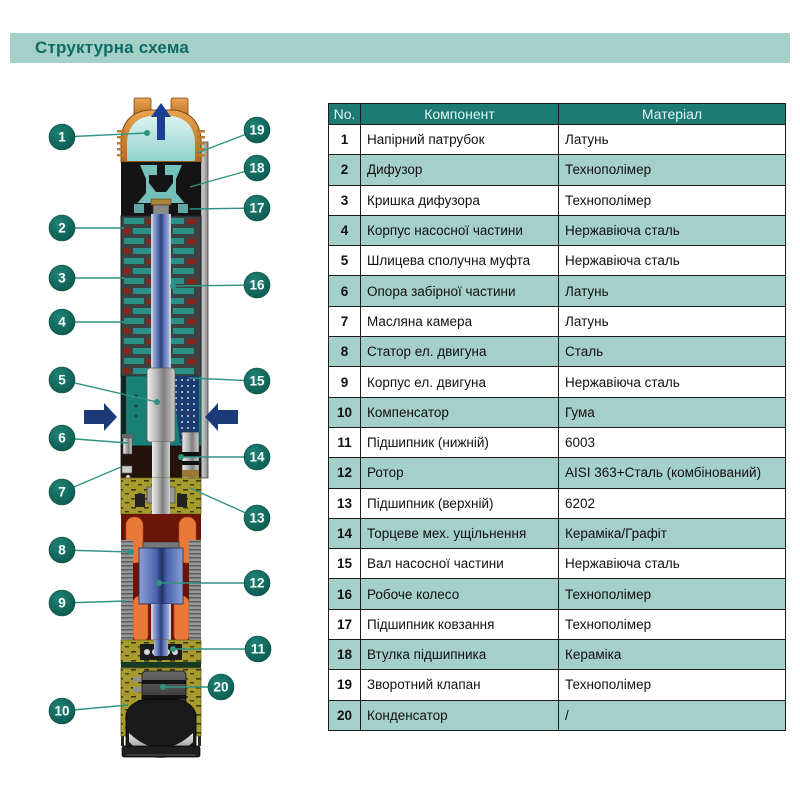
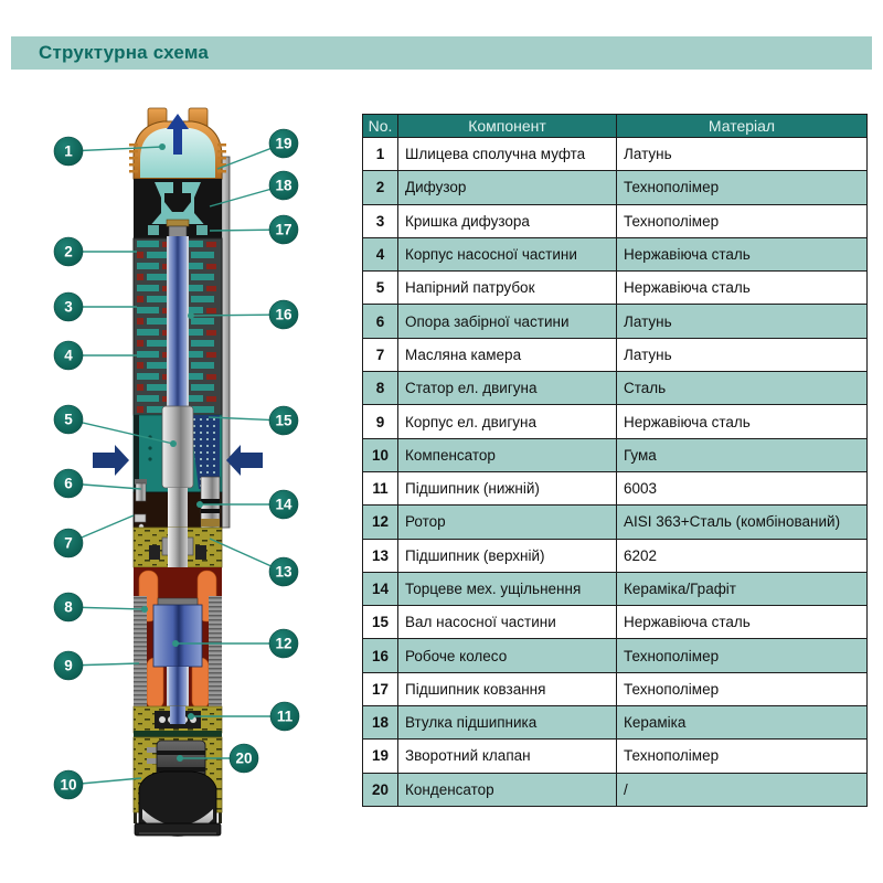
  Структурна схема
  1
  2
  3
  4
  5
  6
  7
  8
  9
  10
  19
  18
  17
  16
  15
  14
  13
  12
  11
  20
  No.	Компонент	Матеріал
- 1	Напірний патрубок	Латунь
+ 1	Шлицева сполучна муфта	Латунь
  2	Дифузор	Технополімер
  3	Кришка дифузора	Технополімер
  4	Корпус насосної частини	Нержавіюча сталь
- 5	Шлицева сполучна муфта	Нержавіюча сталь
+ 5	Напірний патрубок	Нержавіюча сталь
  6	Опора забірної частини	Латунь
  7	Масляна камера	Латунь
  8	Статор ел. двигуна	Сталь
  9	Корпус ел. двигуна	Нержавіюча сталь
  10	Компенсатор	Гума
  11	Підшипник (нижній)	6003
  12	Ротор	AISI 363+Сталь (комбінований)
  13	Підшипник (верхній)	6202
  14	Торцеве мех. ущільнення	Кераміка/Графіт
  15	Вал насосної частини	Нержавіюча сталь
  16	Робоче колесо	Технополімер
  17	Підшипник ковзання	Технополімер
  18	Втулка підшипника	Кераміка
  19	Зворотний клапан	Технополімер
  20	Конденсатор	/
